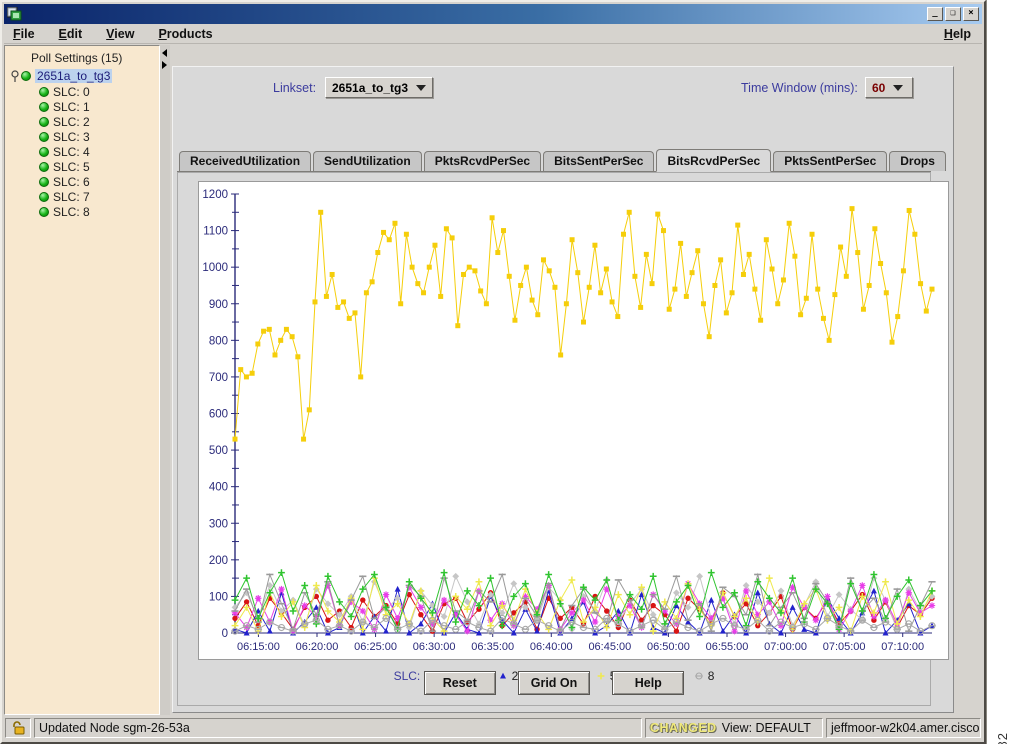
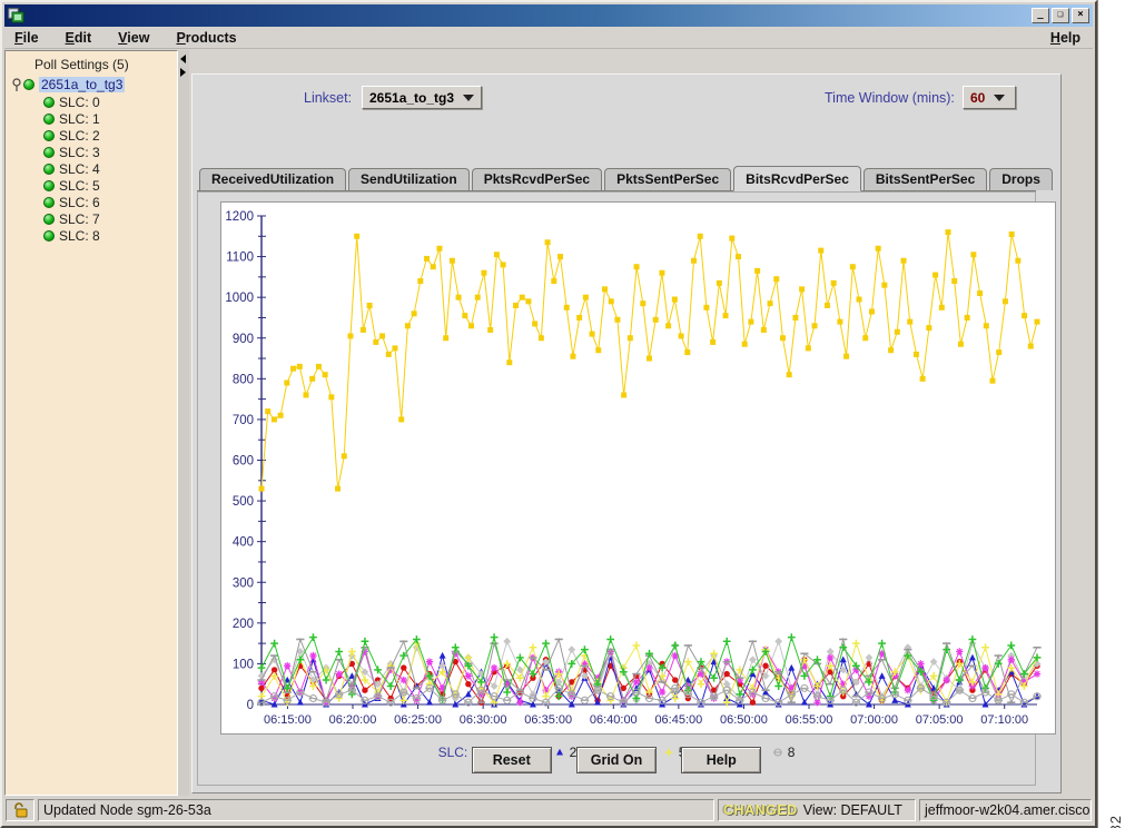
  _
  ❏
  ×
  File
  Edit
  View
  Products
  Help
- Poll Settings (15)
+ Poll Settings (5)
  2651a_to_tg3
  SLC: 0
  SLC: 1
  SLC: 2
  SLC: 3
  SLC: 4
  SLC: 5
  SLC: 6
  SLC: 7
  SLC: 8
  Linkset:
  2651a_to_tg3
  Time Window (mins):
  60
  ReceivedUtilization
  SendUtilization
  PktsRcvdPerSec
- BitsSentPerSec
+ PktsSentPerSec
  BitsRcvdPerSec
- PktsSentPerSec
+ BitsSentPerSec
  Drops
  0
  100
  200
  300
  400
  500
  600
  700
  800
  900
  1000
  1100
  1200
  06:15:00
  06:20:00
  06:25:00
  06:30:00
  06:35:00
  06:40:00
  06:45:00
  06:50:00
  06:55:00
  07:00:00
  07:05:00
  07:10:00
  SLC:
  2
  8
  Reset
  Grid On
  Help
  Updated Node sgm-26-53a
  CHANGED
  View: DEFAULT
  jeffmoor-w2k04.amer.cisco
